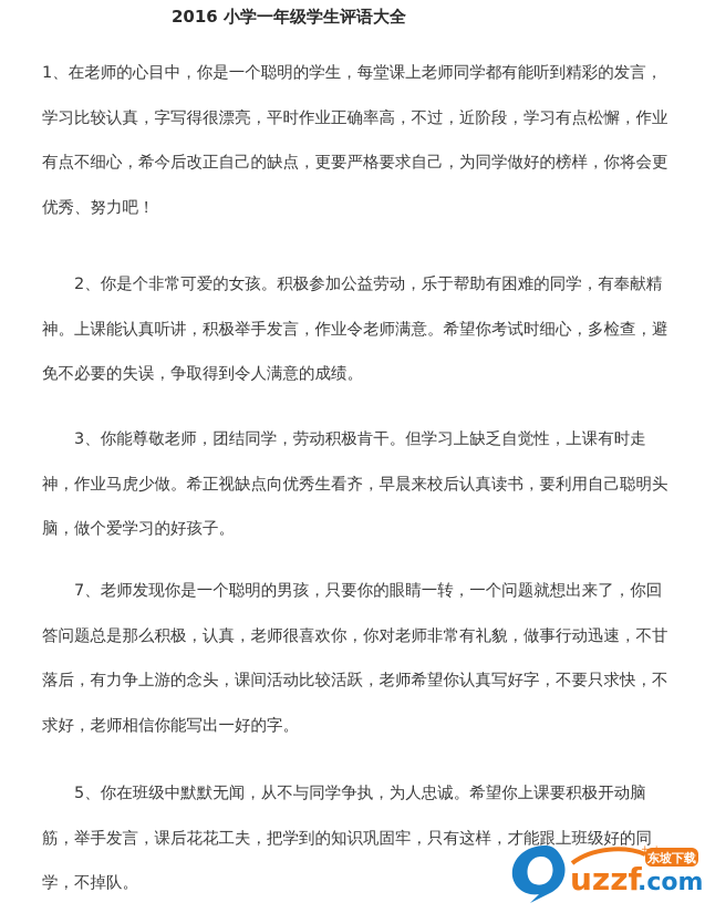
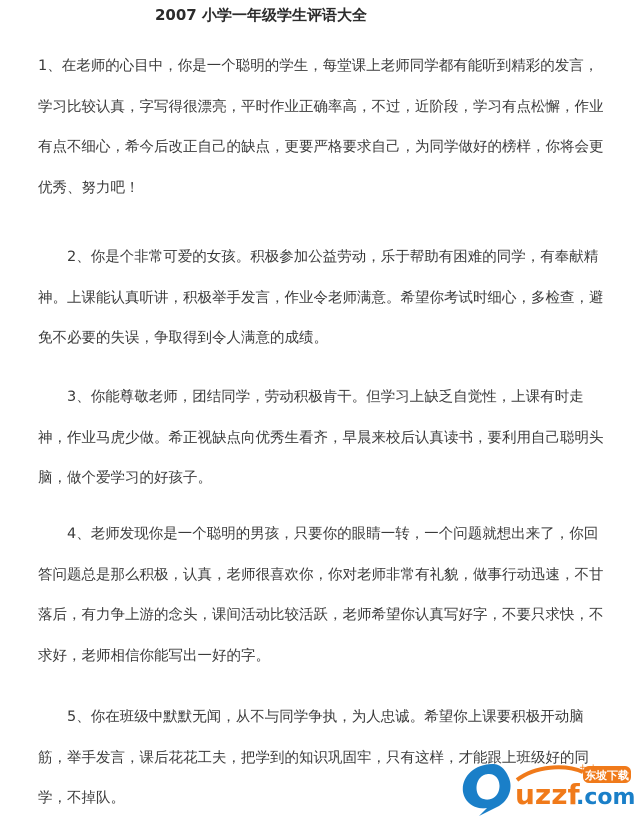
- 2016 小学一年级学生评语大全
+ 2007 小学一年级学生评语大全
  1、在老师的心目中，你是一个聪明的学生，每堂课上老师同学都有能听到精彩的发言，学习比较认真，字写得很漂亮，平时作业正确率高，不过，近阶段，学习有点松懈，作业有点不细心，希今后改正自己的缺点，更要严格要求自己，为同学做好的榜样，你将会更优秀、努力吧！
  2、你是个非常可爱的女孩。积极参加公益劳动，乐于帮助有困难的同学，有奉献精神。上课能认真听讲，积极举手发言，作业令老师满意。希望你考试时细心，多检查，避免不必要的失误，争取得到令人满意的成绩。
  3、你能尊敬老师，团结同学，劳动积极肯干。但学习上缺乏自觉性，上课有时走神，作业马虎少做。希正视缺点向优秀生看齐，早晨来校后认真读书，要利用自己聪明头脑，做个爱学习的好孩子。
- 7、老师发现你是一个聪明的男孩，只要你的眼睛一转，一个问题就想出来了，你回答问题总是那么积极，认真，老师很喜欢你，你对老师非常有礼貌，做事行动迅速，不甘落后，有力争上游的念头，课间活动比较活跃，老师希望你认真写好字，不要只求快，不求好，老师相信你能写出一好的字。
+ 4、老师发现你是一个聪明的男孩，只要你的眼睛一转，一个问题就想出来了，你回答问题总是那么积极，认真，老师很喜欢你，你对老师非常有礼貌，做事行动迅速，不甘落后，有力争上游的念头，课间活动比较活跃，老师希望你认真写好字，不要只求快，不求好，老师相信你能写出一好的字。
  5、你在班级中默默无闻，从不与同学争执，为人忠诚。希望你上课要积极开动脑筋，举手发言，课后花花工夫，把学到的知识巩固牢，只有这样，才能跟上班级好的同学，不掉队。
  uzzf
  .com
  东坡下载
